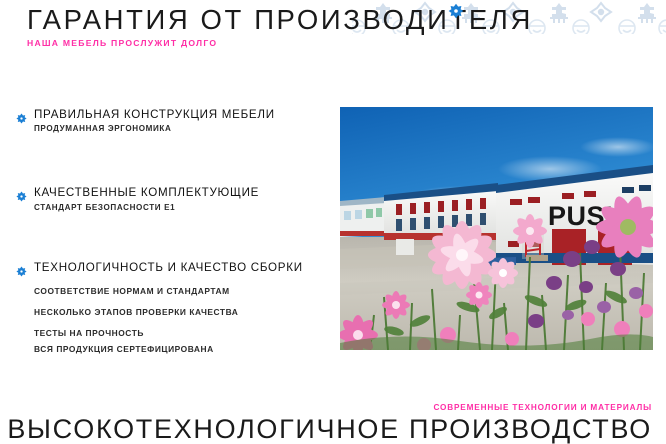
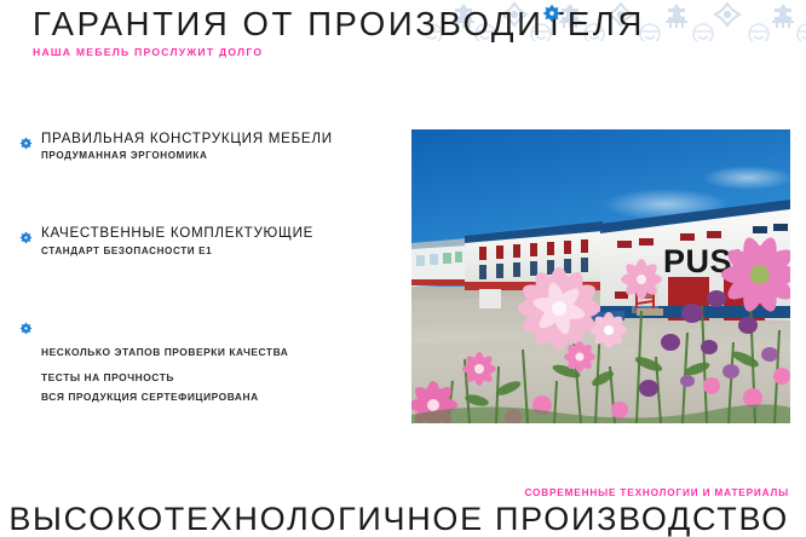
  ГАРАНТИЯ ОТ ПРОИЗВОДИТЕЛЯ
  НАША МЕБЕЛЬ ПРОСЛУЖИТ ДОЛГО
  ПРАВИЛЬНАЯ КОНСТРУКЦИЯ МЕБЕЛИ
  ПРОДУМАННАЯ ЭРГОНОМИКА
  КАЧЕСТВЕННЫЕ КОМПЛЕКТУЮЩИЕ
  СТАНДАРТ БЕЗОПАСНОСТИ Е1
- ТЕХНОЛОГИЧНОСТЬ И КАЧЕСТВО СБОРКИ
- СООТВЕТСТВИЕ НОРМАМ И СТАНДАРТАМ
  НЕСКОЛЬКО ЭТАПОВ ПРОВЕРКИ КАЧЕСТВА
  ТЕСТЫ НА ПРОЧНОСТЬ
  ВСЯ ПРОДУКЦИЯ СЕРТЕФИЦИРОВАНА
  СОВРЕМЕННЫЕ ТЕХНОЛОГИИ И МАТЕРИАЛЫ
  ВЫСОКОТЕХНОЛОГИЧНОЕ ПРОИЗВОДСТВО
